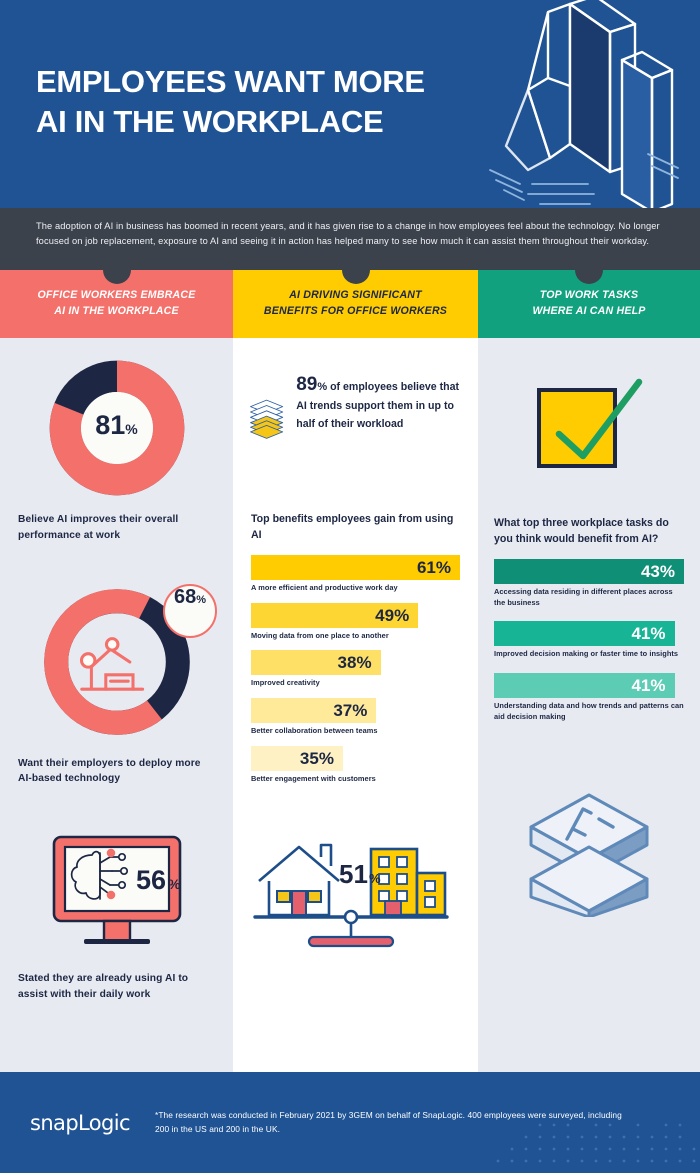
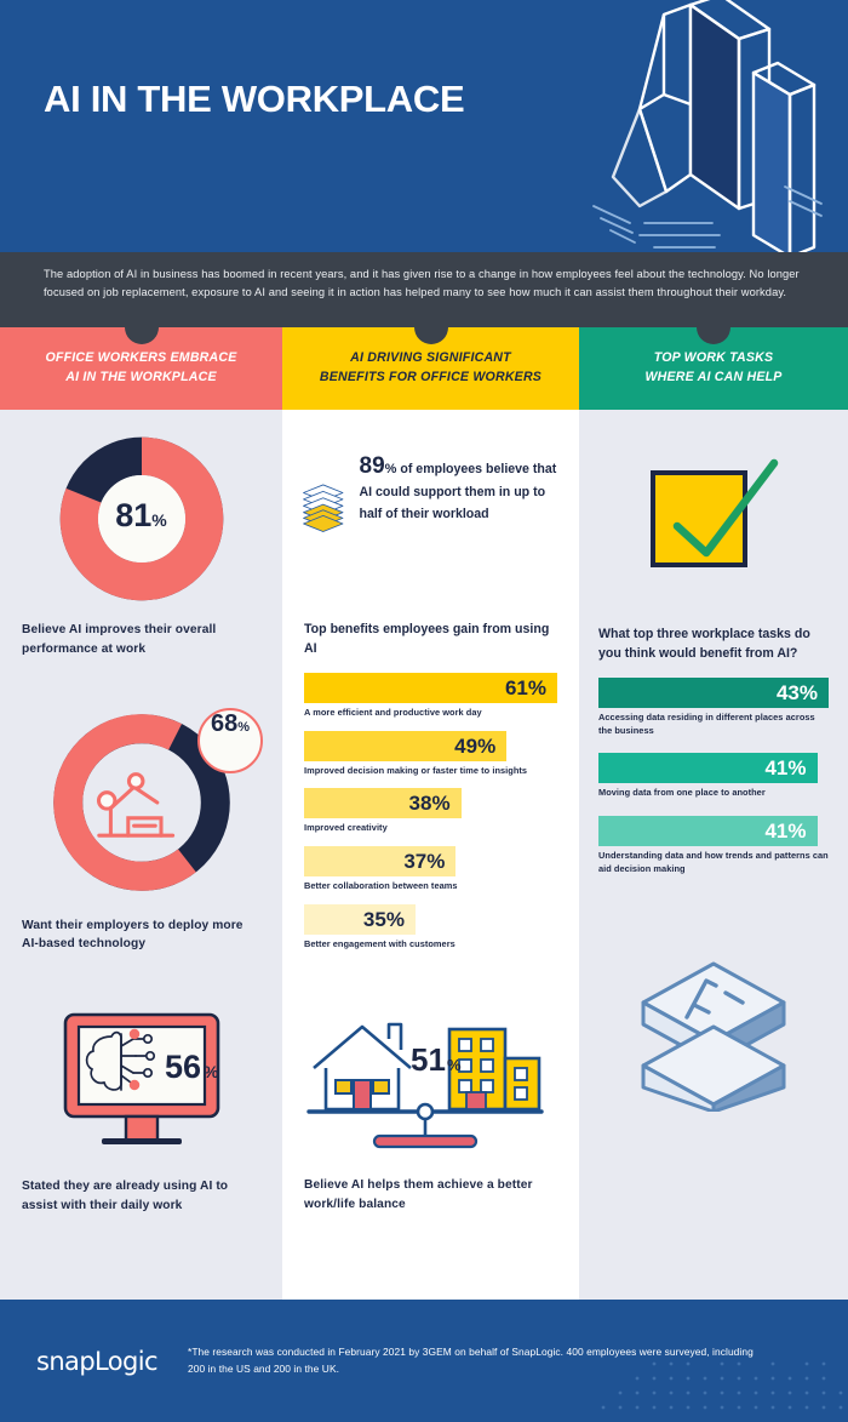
- EMPLOYEES WANT MORE
  AI IN THE WORKPLACE
  The adoption of AI in business has boomed in recent years, and it has given rise to a change in how employees feel about the technology. No longer focused on job replacement, exposure to AI and seeing it in action has helped many to see how much it can assist them throughout their workday.
  OFFICE WORKERS EMBRACE
  AI IN THE WORKPLACE
  81%
  Believe AI improves their overall performance at work
  68
  %
  Want their employers to deploy more AI-based technology
  56
  %
  Stated they are already using AI to assist with their daily work
  AI DRIVING SIGNIFICANT
  BENEFITS FOR OFFICE WORKERS
- 89% of employees believe that AI trends support them in up to half of their workload
+ 89% of employees believe that AI could support them in up to half of their workload
  Top benefits employees gain from using AI
  61
  %
  A more efficient and productive work day
  49
  %
- Moving data from one place to another
+ Improved decision making or faster time to insights
  38
  %
  Improved creativity
  37
  %
  Better collaboration between teams
  35
  %
  Better engagement with customers
  51
  %
+ Believe AI helps them achieve a better work/life balance
  TOP WORK TASKS
  WHERE AI CAN HELP
  What top three workplace tasks do you think would benefit from AI?
  43
  %
  Accessing data residing in different places across the business
  41
  %
- Improved decision making or faster time to insights
+ Moving data from one place to another
  41
  %
  Understanding data and how trends and patterns can aid decision making
  snapLogic
  *The research was conducted in February 2021 by 3GEM on behalf of SnapLogic. 400 employees were surveyed, including 200 in the US and 200 in the UK.
